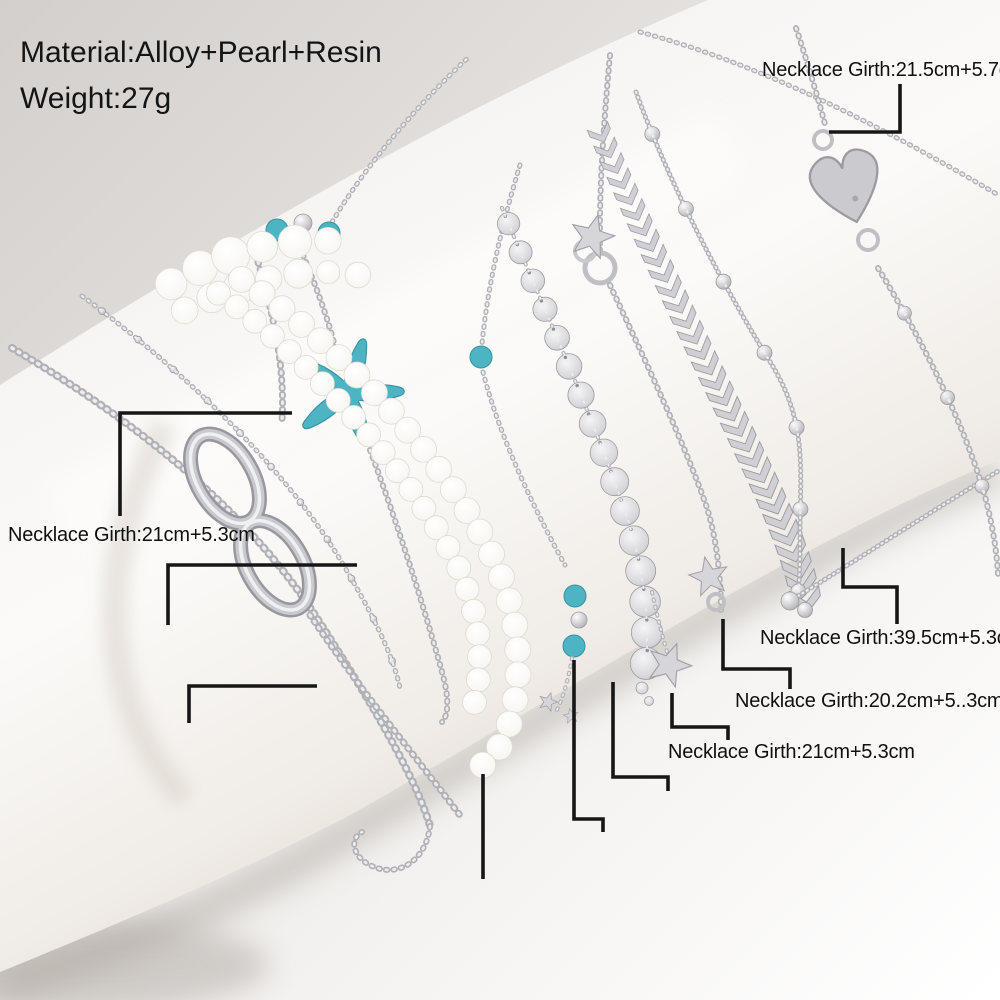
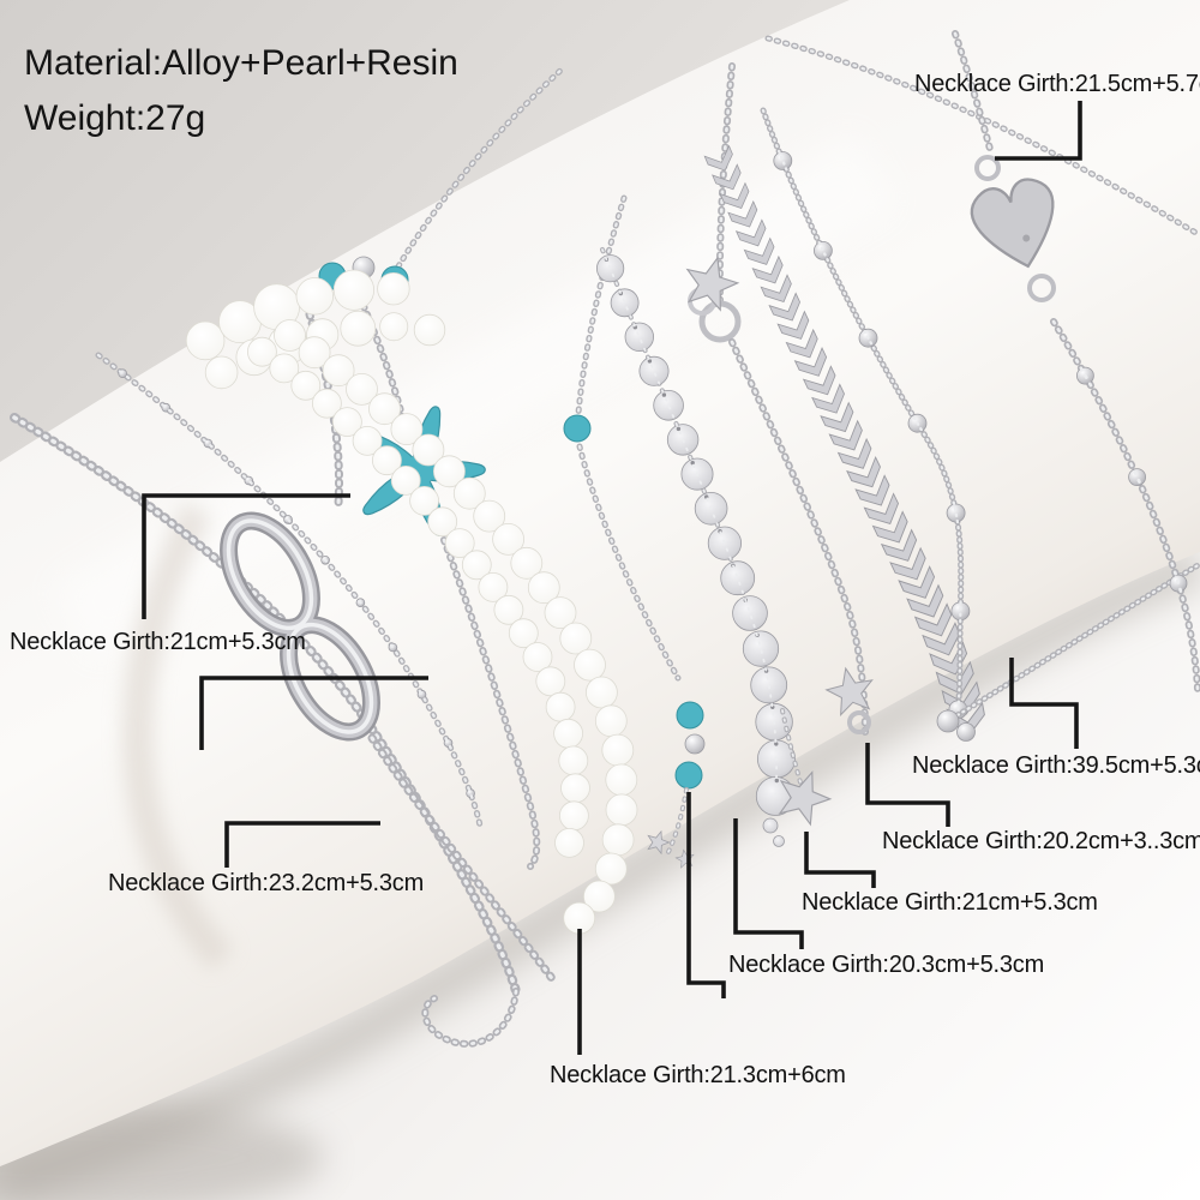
  Material:Alloy+Pearl+Resin
  Weight:27g
  Necklace Girth:21.5cm+5.7
  Necklace Girth:21cm+5.3cm
+ Necklace Girth:23.2cm+5.3cm
  Necklace Girth:39.5cm+5.3
- Necklace Girth:20.2cm+5..3cm
+ Necklace Girth:20.2cm+3..3cm
  Necklace Girth:21cm+5.3cm
+ Necklace Girth:20.3cm+5.3cm
+ Necklace Girth:21.3cm+6cm
